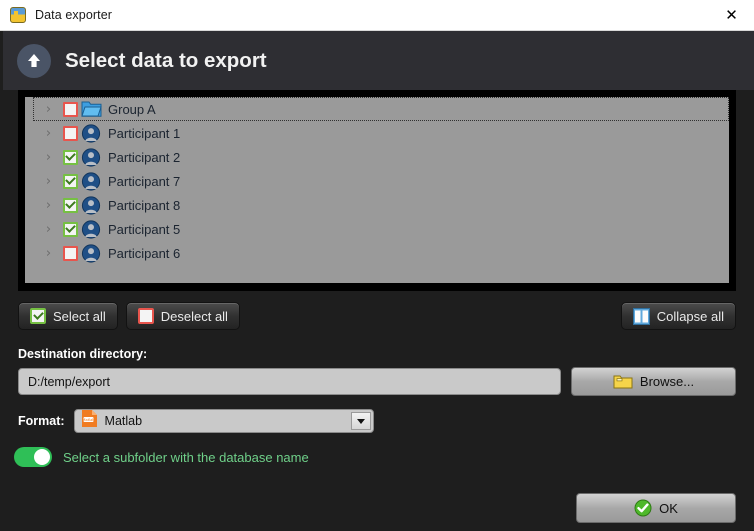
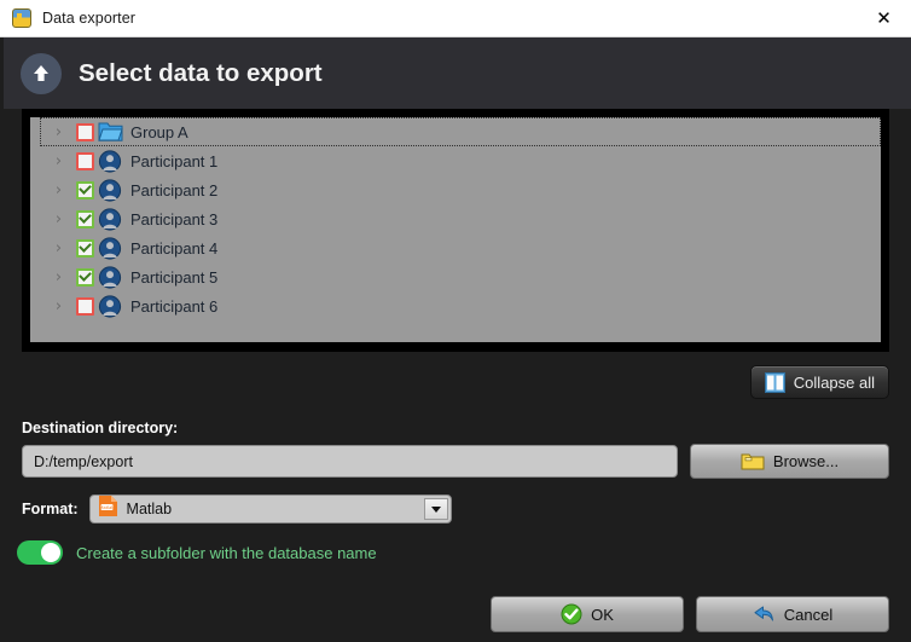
  Data exporter
  ✕
  Select data to export
  ›
  Group A
  ›
  Participant 1
  ›
  Participant 2
  ›
- Participant 7
+ Participant 3
  ›
- Participant 8
+ Participant 4
  ›
  Participant 5
  ›
  Participant 6
- Select all
- Deselect all
  Collapse all
  Destination directory:
  D:/temp/export
  Browse...
  Format:
  Matlab
- Select a subfolder with the database name
+ Create a subfolder with the database name
  OK
+ Cancel
